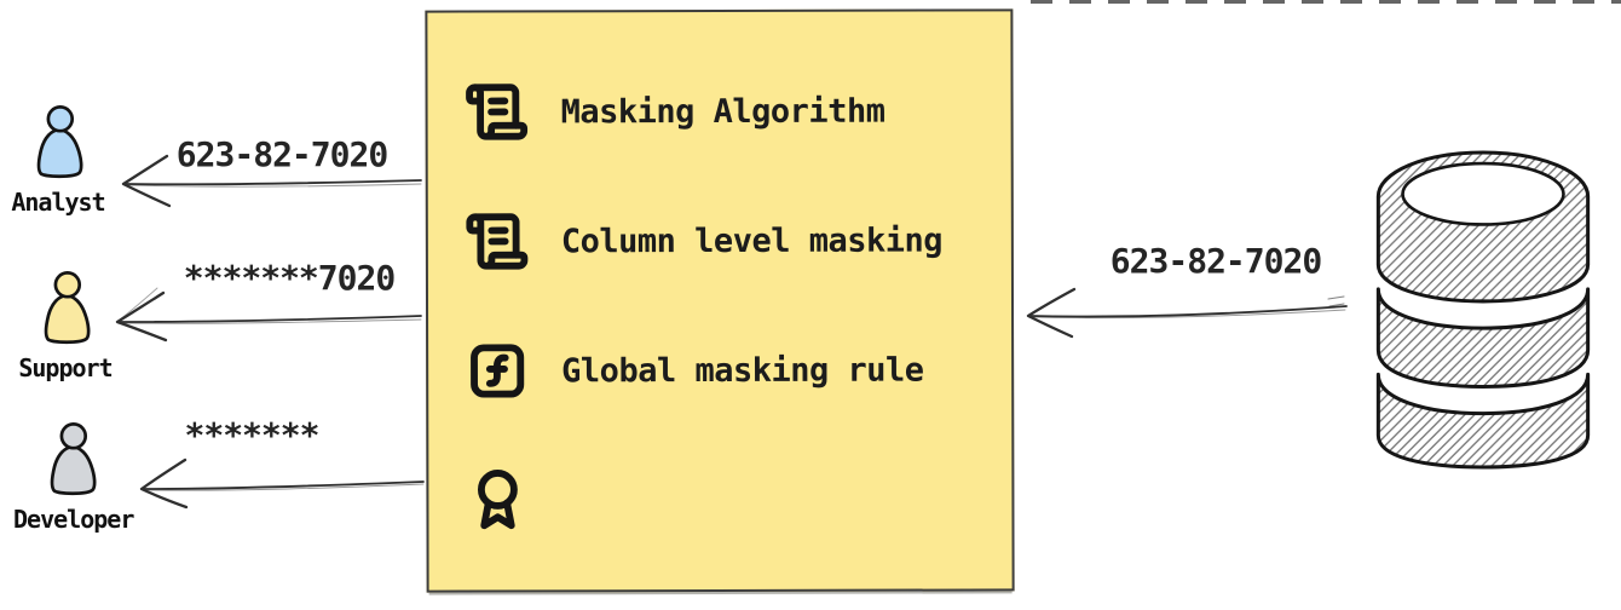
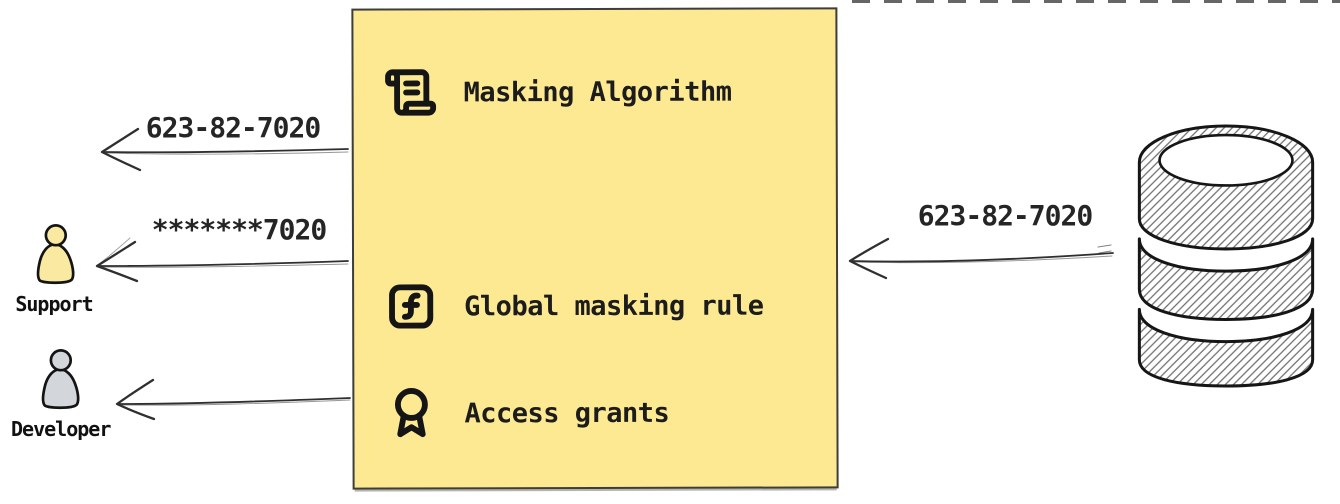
  623-82-7020
  *******7020
- *******
  623-82-7020
- Analyst
  Support
  Developer
  Masking Algorithm
- Column level masking
  Global masking rule
+ Access grants
